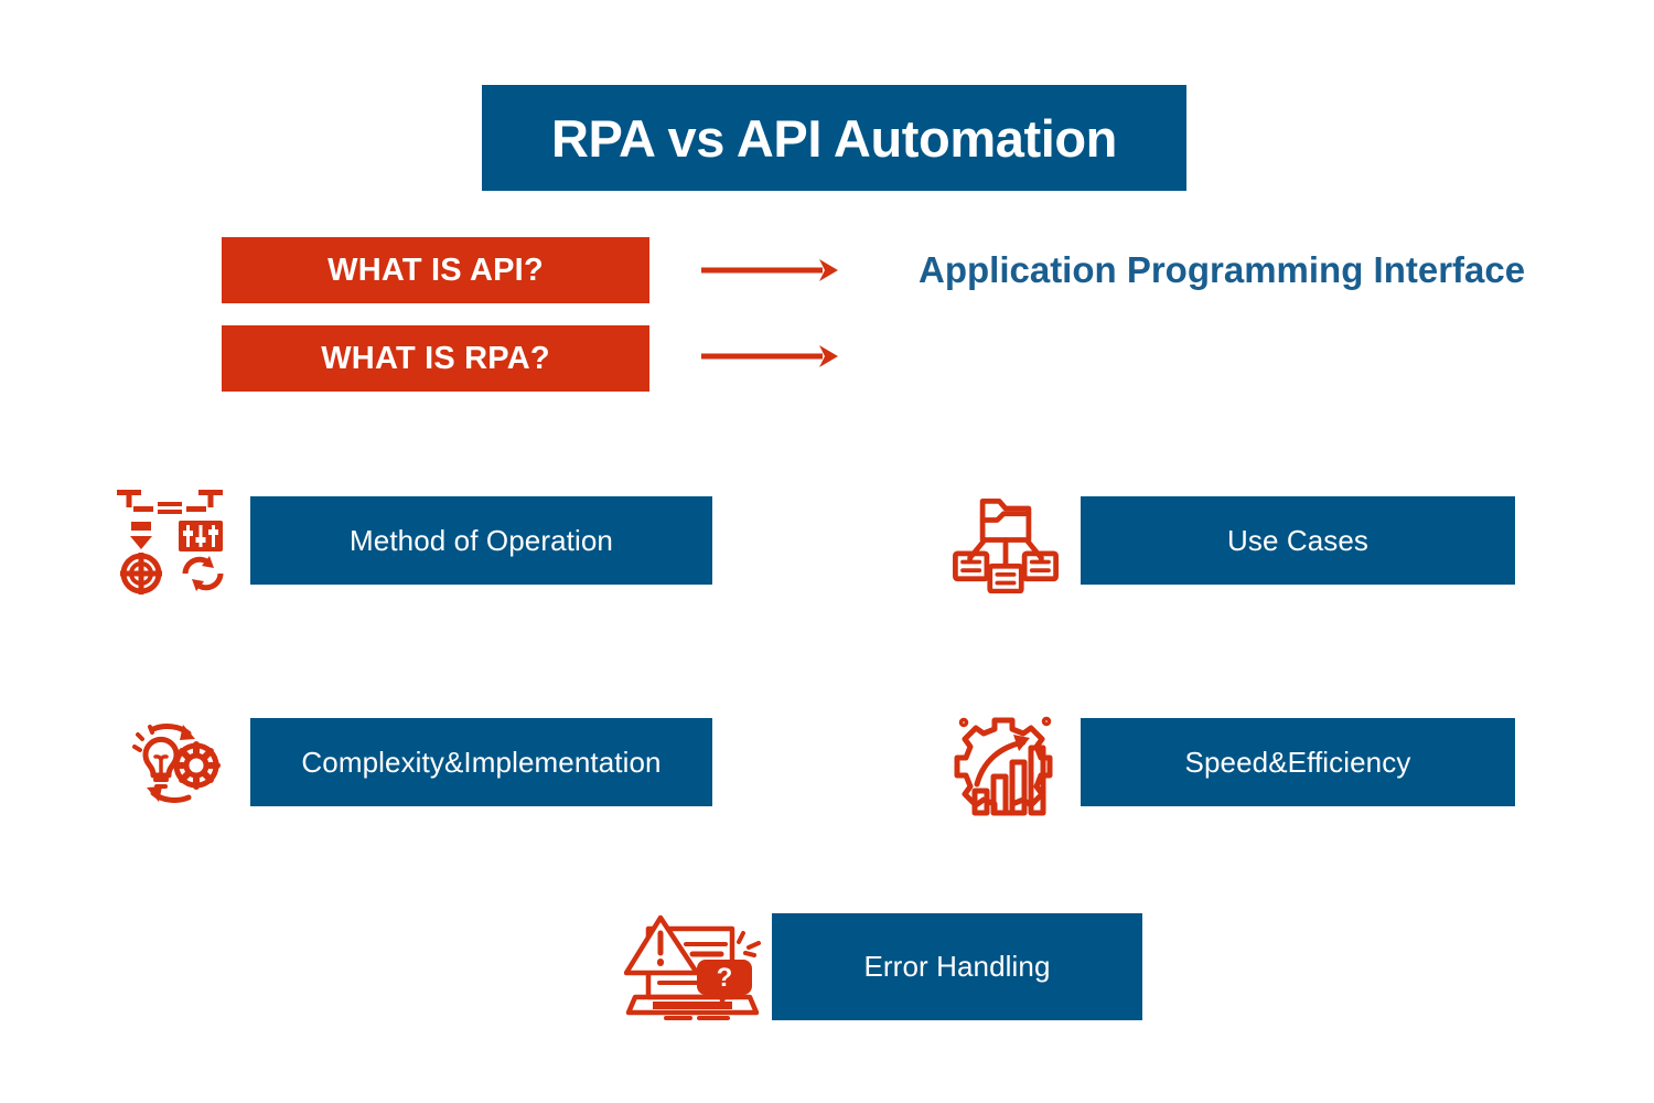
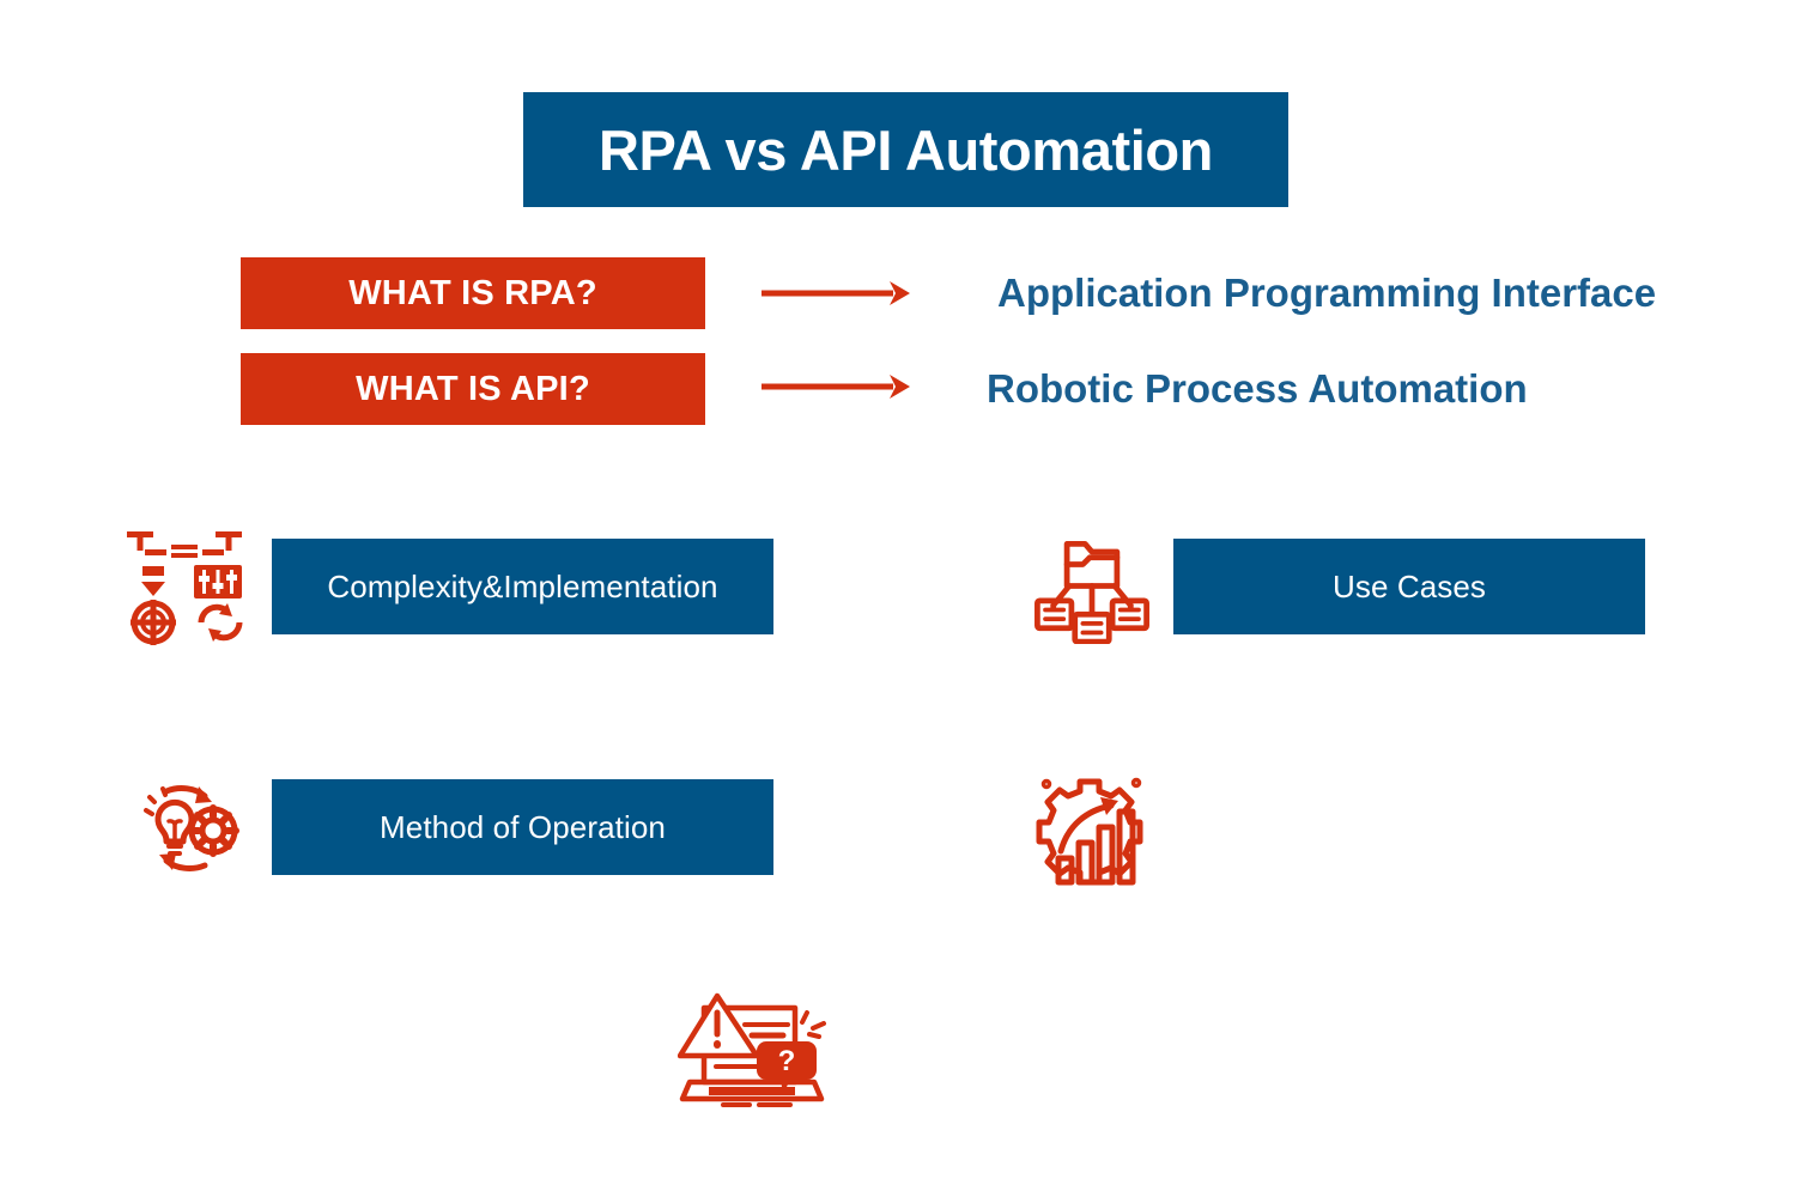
  RPA vs API Automation
- WHAT IS API?
+ WHAT IS RPA?
  Application Programming Interface
- WHAT IS RPA?
+ WHAT IS API?
+ Robotic Process Automation
- Method of Operation
+ Complexity&Implementation
  Use Cases
- Complexity&Implementation
+ Method of Operation
- Speed&Efficiency
  ?
- Error Handling
